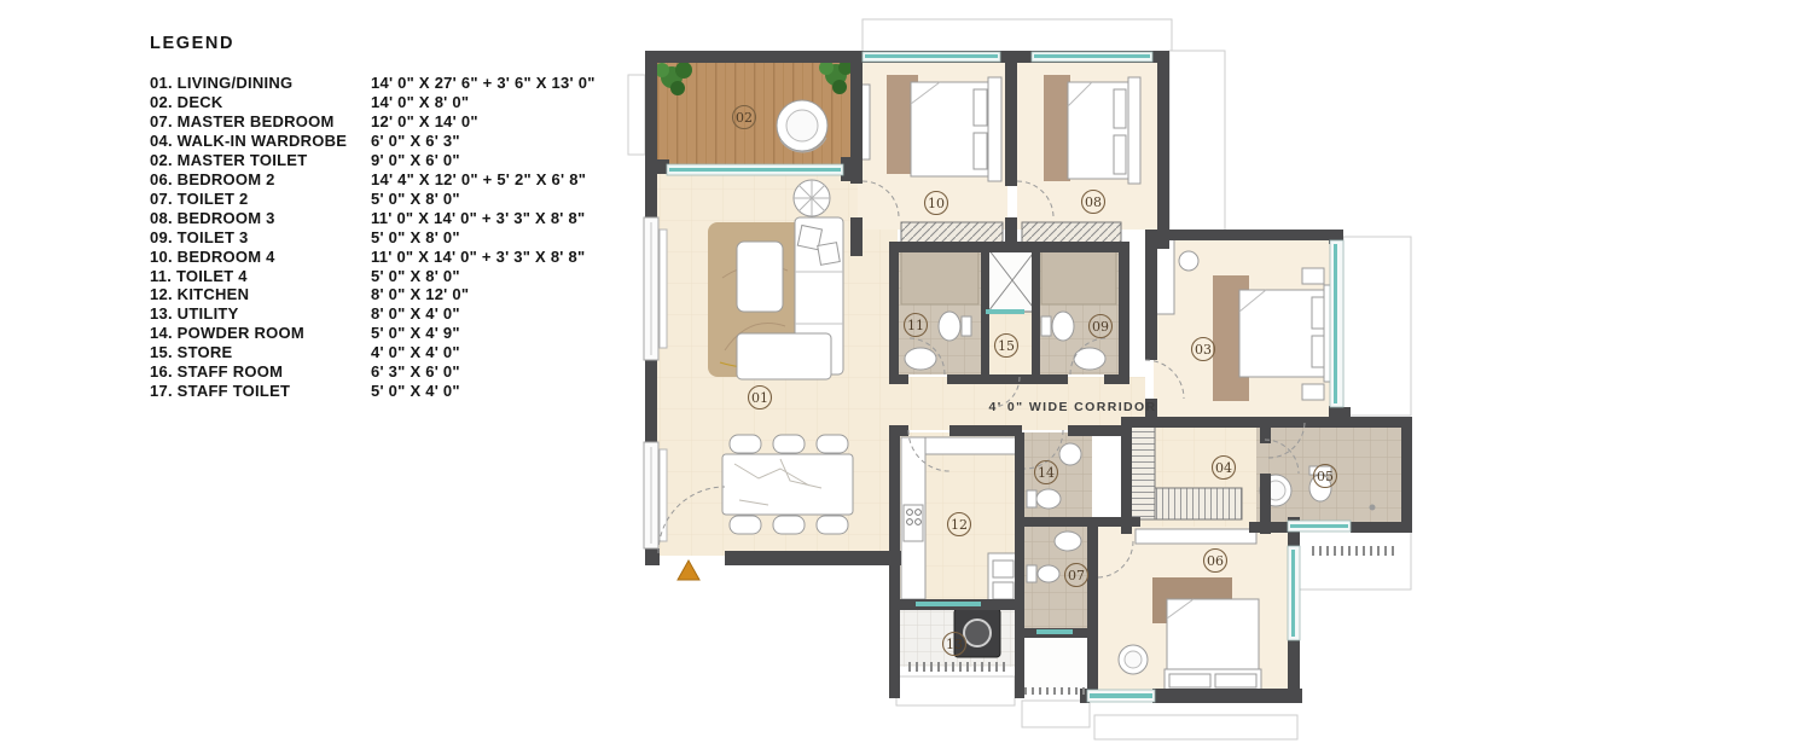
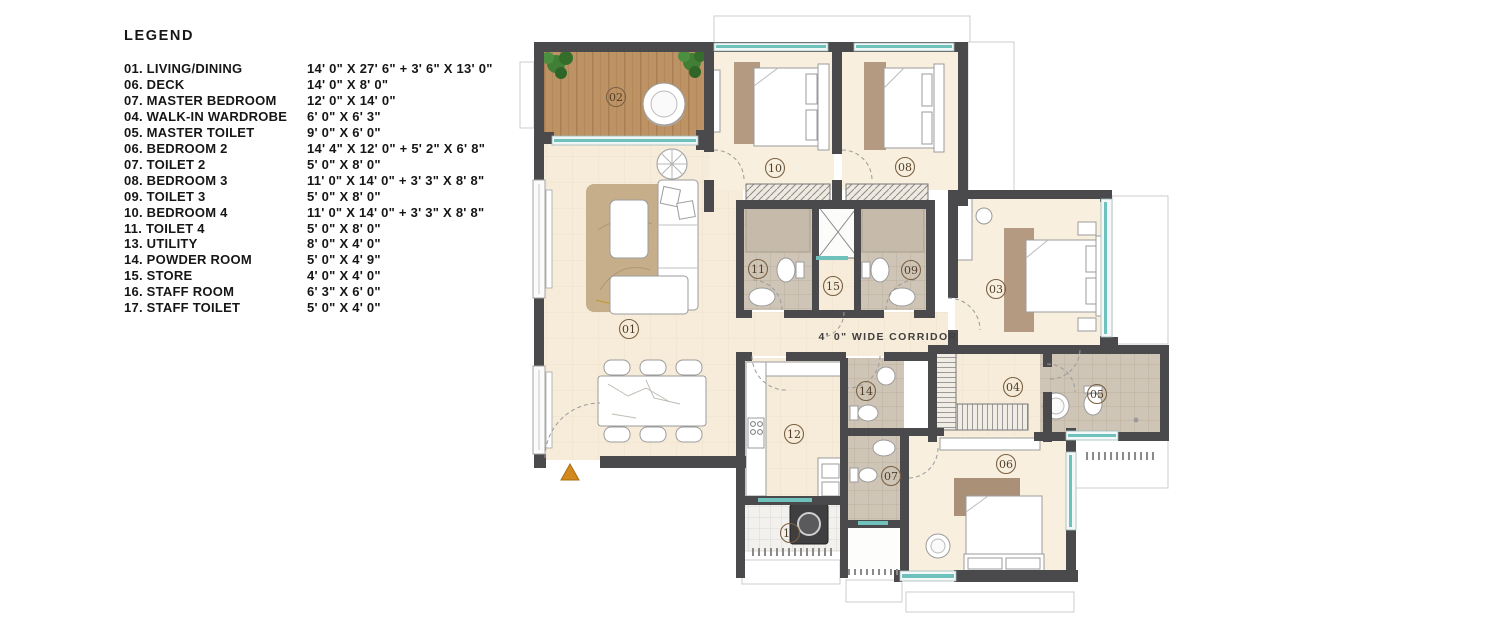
  LEGEND
  01. LIVING/DINING
  14' 0" X 27' 6" + 3' 6" X 13' 0"
- 02. DECK
+ 06. DECK
  14' 0" X 8' 0"
  07. MASTER BEDROOM
  12' 0" X 14' 0"
  04. WALK-IN WARDROBE
  6' 0" X 6' 3"
- 02. MASTER TOILET
+ 05. MASTER TOILET
  9' 0" X 6' 0"
  06. BEDROOM 2
  14' 4" X 12' 0" + 5' 2" X 6' 8"
  07. TOILET 2
  5' 0" X 8' 0"
  08. BEDROOM 3
  11' 0" X 14' 0" + 3' 3" X 8' 8"
  09. TOILET 3
  5' 0" X 8' 0"
  10. BEDROOM 4
  11' 0" X 14' 0" + 3' 3" X 8' 8"
  11. TOILET 4
  5' 0" X 8' 0"
- 12. KITCHEN
- 8' 0" X 12' 0"
  13. UTILITY
  8' 0" X 4' 0"
  14. POWDER ROOM
  5' 0" X 4' 9"
  15. STORE
  4' 0" X 4' 0"
  16. STAFF ROOM
  6' 3" X 6' 0"
  17. STAFF TOILET
  5' 0" X 4' 0"
  4' 0" WIDE CORRIDOR
  01
  02
  03
  04
  05
  06
  07
  08
  09
  10
  11
  12
  13
  14
  15
